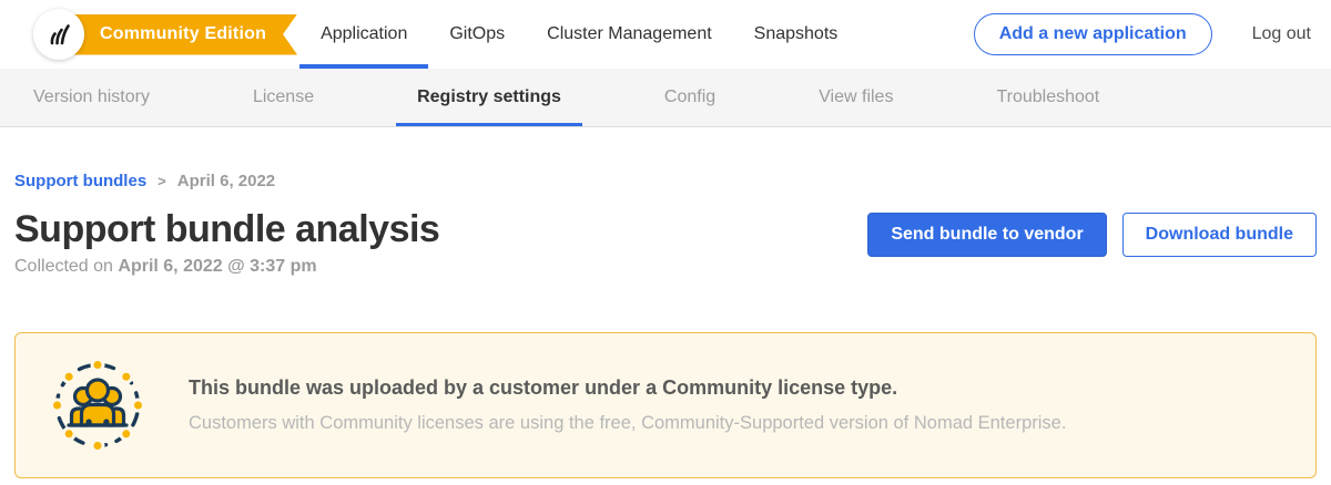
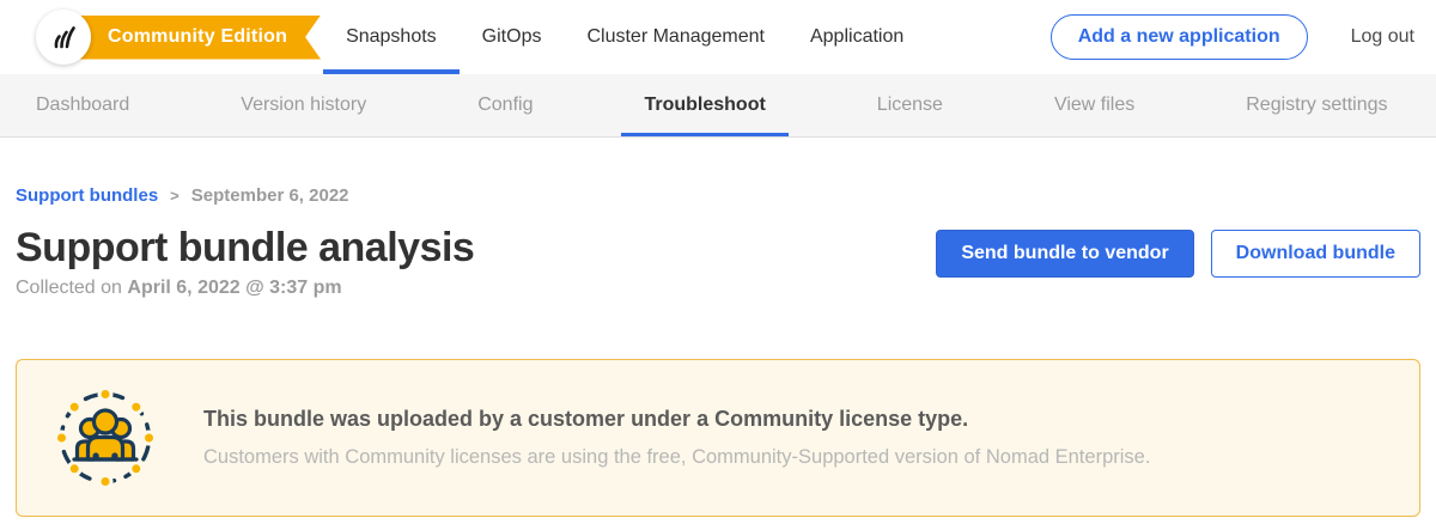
  Community Edition
- Application
+ Snapshots
  GitOps
  Cluster Management
- Snapshots
+ Application
  Add a new application
  Log out
+ Dashboard
  Version history
- License
+ Config
- Registry settings
+ Troubleshoot
- Config
+ License
  View files
- Troubleshoot
+ Registry settings
  Support bundles
  >
- April 6, 2022
+ September 6, 2022
  Support bundle analysis
  Collected on April 6, 2022 @ 3:37 pm
  Send bundle to vendor
  Download bundle
  This bundle was uploaded by a customer under a Community license type.
  Customers with Community licenses are using the free, Community-Supported version of Nomad Enterprise.
